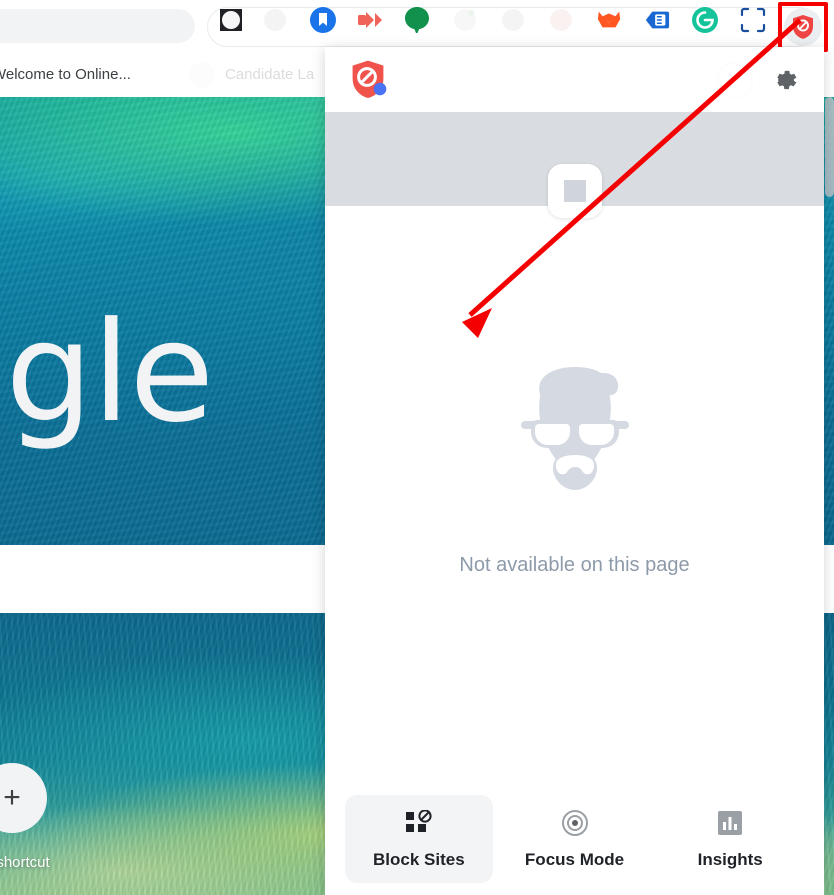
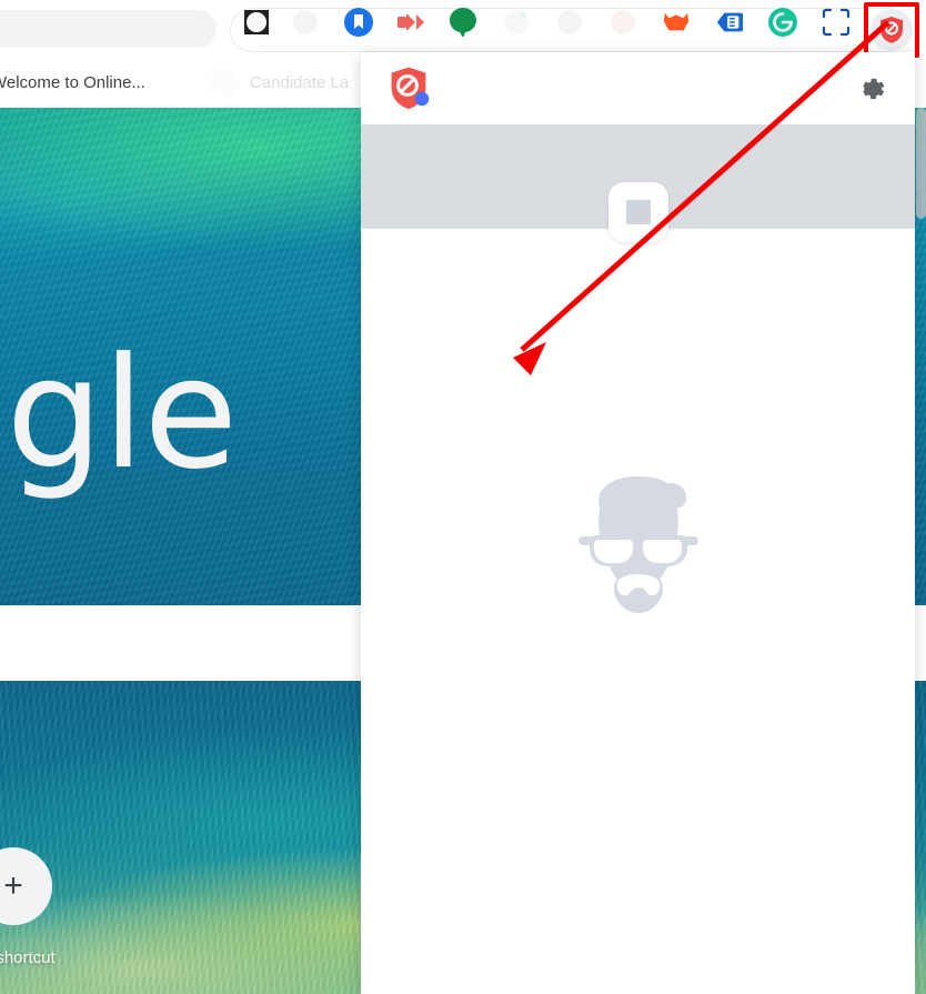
  gle
  +
  shortcut
  elcome to Online...
  Candidate La
- Not available on this page
- Block Sites
- Focus Mode
- Insights
